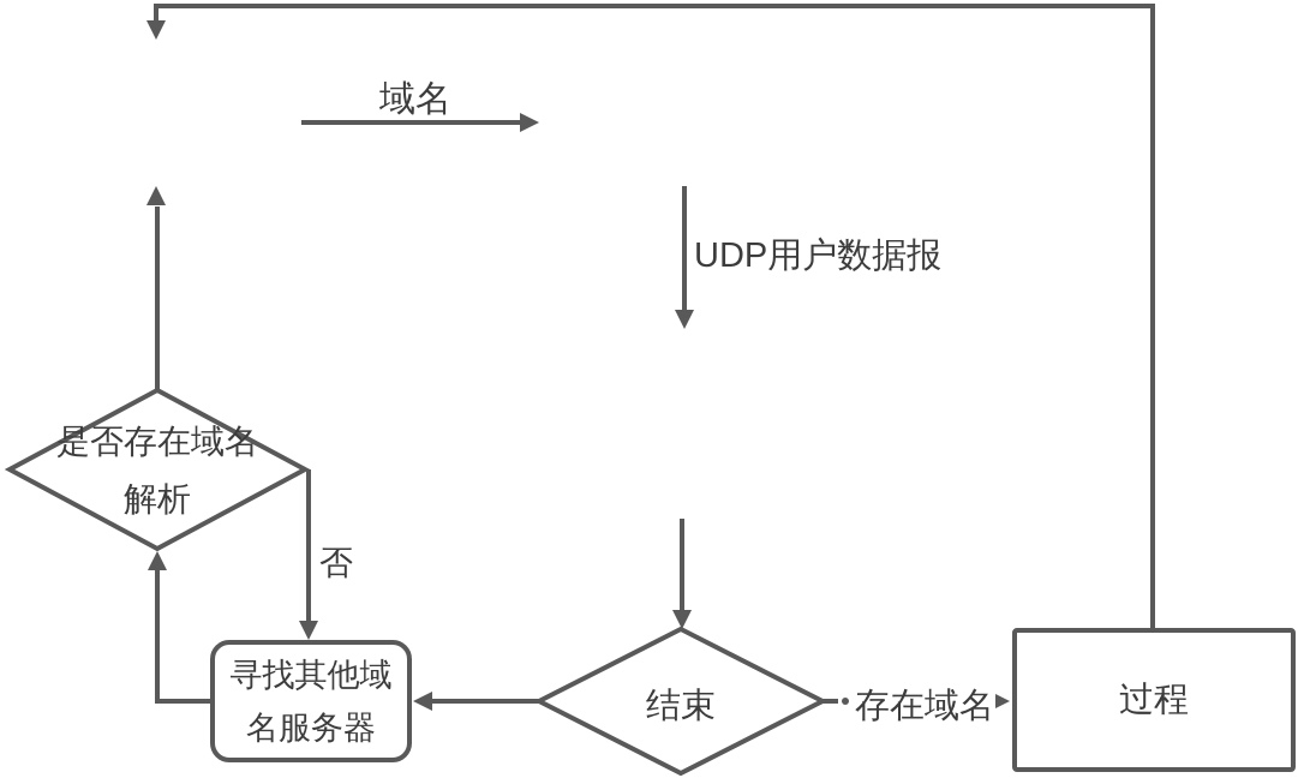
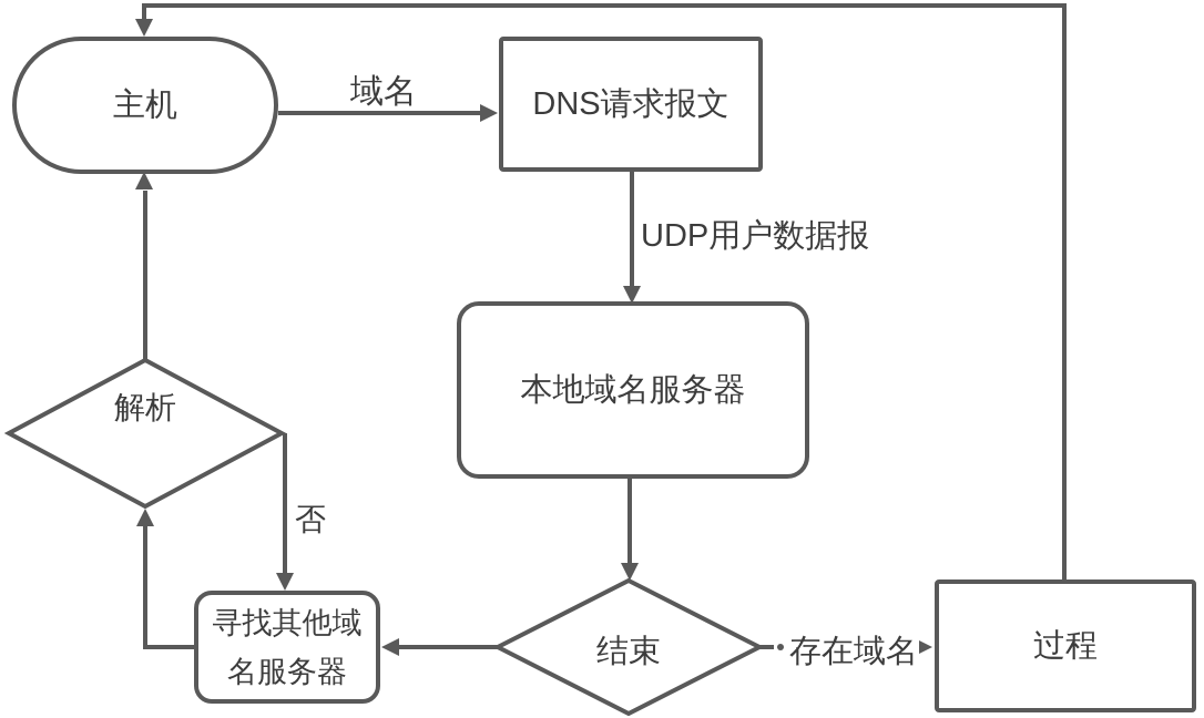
+ 主机
+ DNS请求报文
+ 本地域名服务器
  过程
  寻找其他域
  名服务器
  结束
- 是否存在域名
  解析
  域名
  UDP用户数据报
  存在域名
  否
